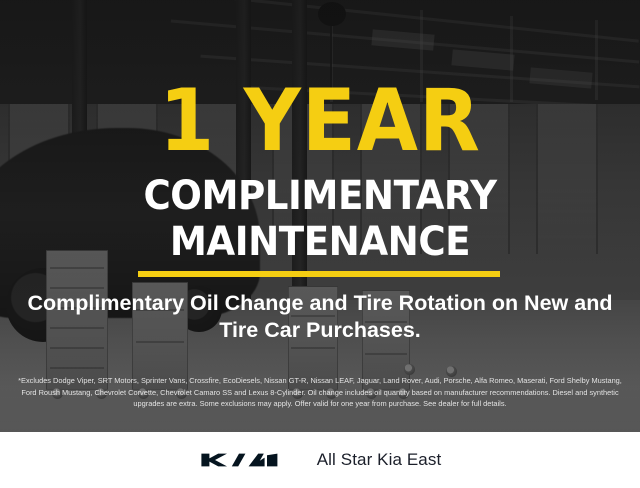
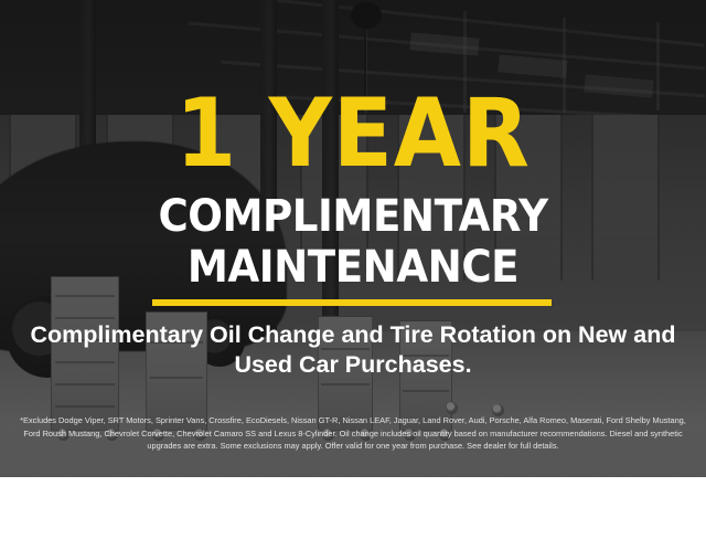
  1 YEAR
  COMPLIMENTARY
  MAINTENANCE
- Complimentary Oil Change and Tire Rotation on New and Tire Car Purchases.
+ Complimentary Oil Change and Tire Rotation on New and Used Car Purchases.
  *Excludes Dodge Viper, SRT Motors, Sprinter Vans, Crossfire, EcoDiesels, Nissan GT-R, Nissan LEAF, Jaguar, Land Rover, Audi, Porsche, Alfa Romeo, Maserati, Ford Shelby Mustang, Ford Roush Mustang, Chevrolet Corvette, Chevrolet Camaro SS and Lexus 8-Cylinder. Oil change includes oil quantity based on manufacturer recommendations. Diesel and synthetic upgrades are extra. Some exclusions may apply. Offer valid for one year from purchase. See dealer for full details.
- All Star Kia East
